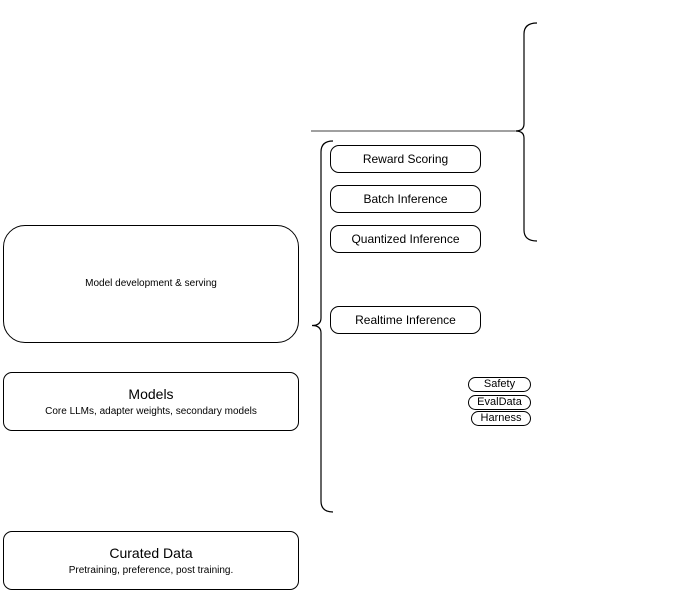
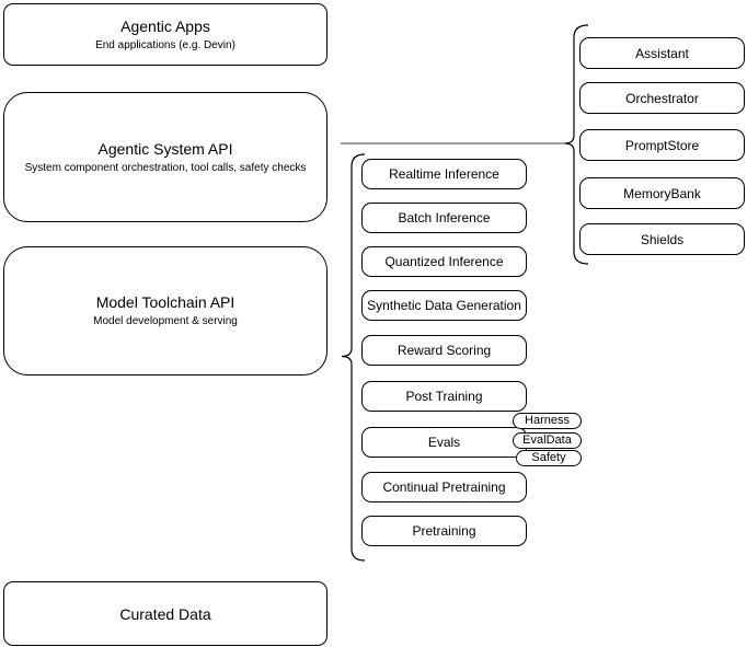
+ Agentic Apps
+ End applications (e.g. Devin)
+ Agentic System API
+ System component orchestration, tool calls, safety checks
+ Model Toolchain API
  Model development & serving
- Models
- Core LLMs, adapter weights, secondary models
  Curated Data
- Pretraining, preference, post training.
- Reward Scoring
+ Realtime Inference
  Batch Inference
  Quantized Inference
+ Synthetic Data Generation
- Realtime Inference
+ Reward Scoring
+ Post Training
+ Evals
+ Continual Pretraining
+ Pretraining
- Safety
+ Harness
  EvalData
- Harness
+ Safety
+ Assistant
+ Orchestrator
+ PromptStore
+ MemoryBank
+ Shields
